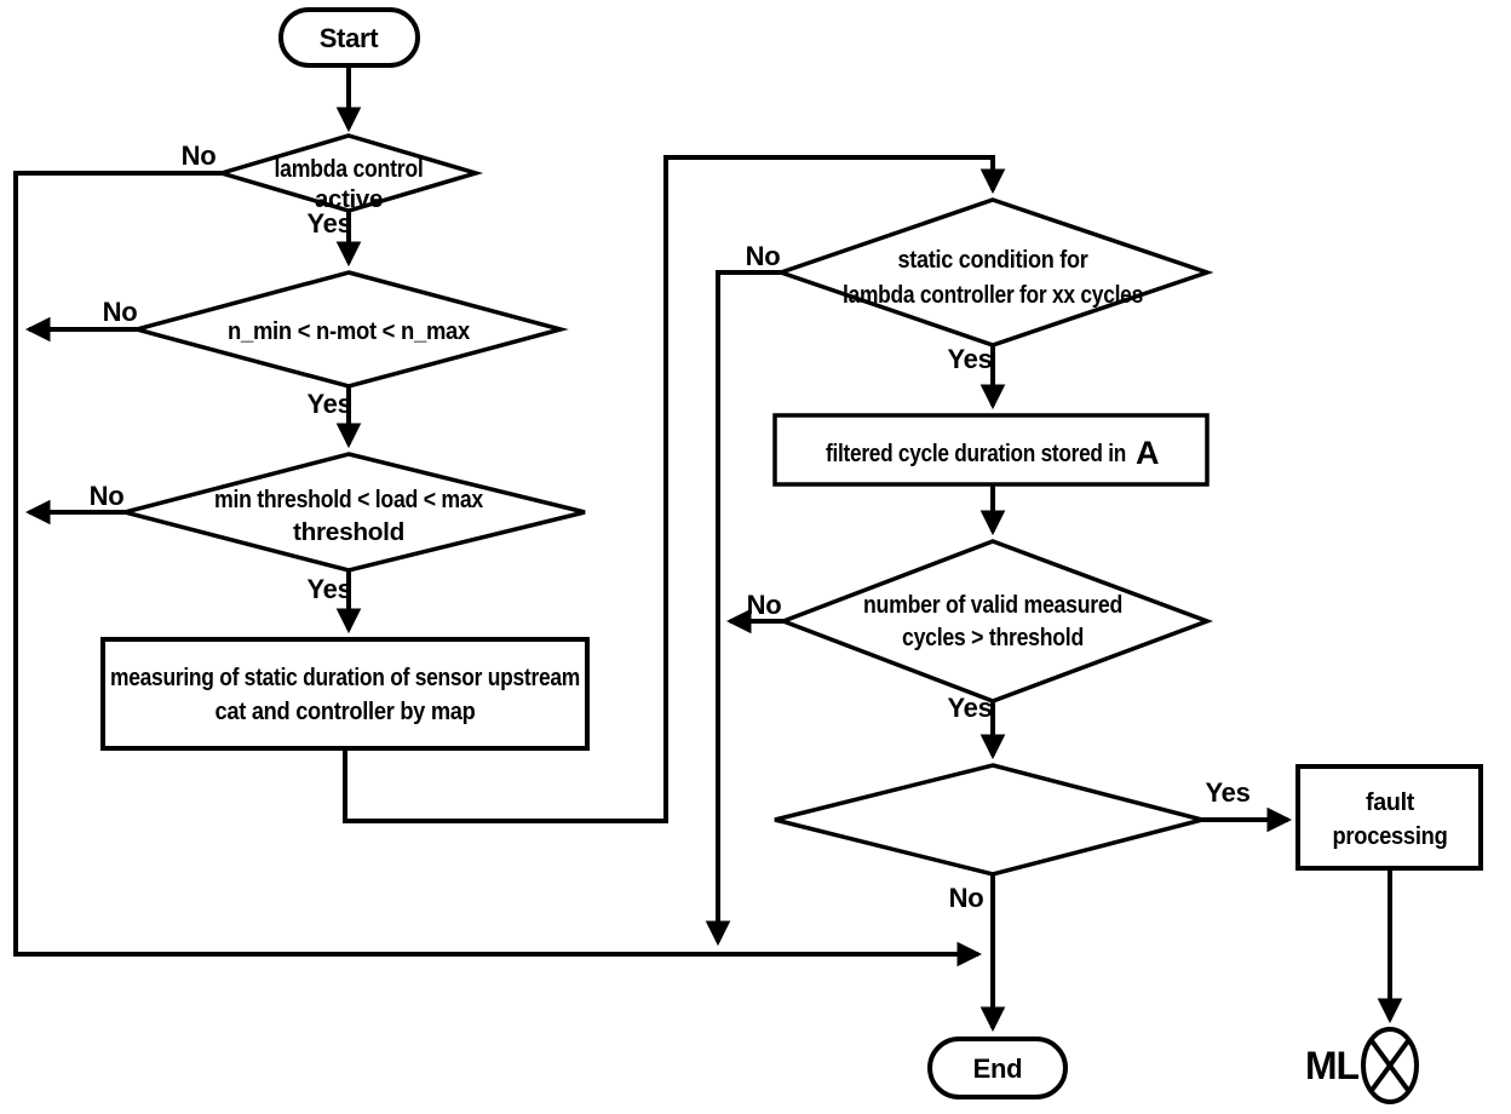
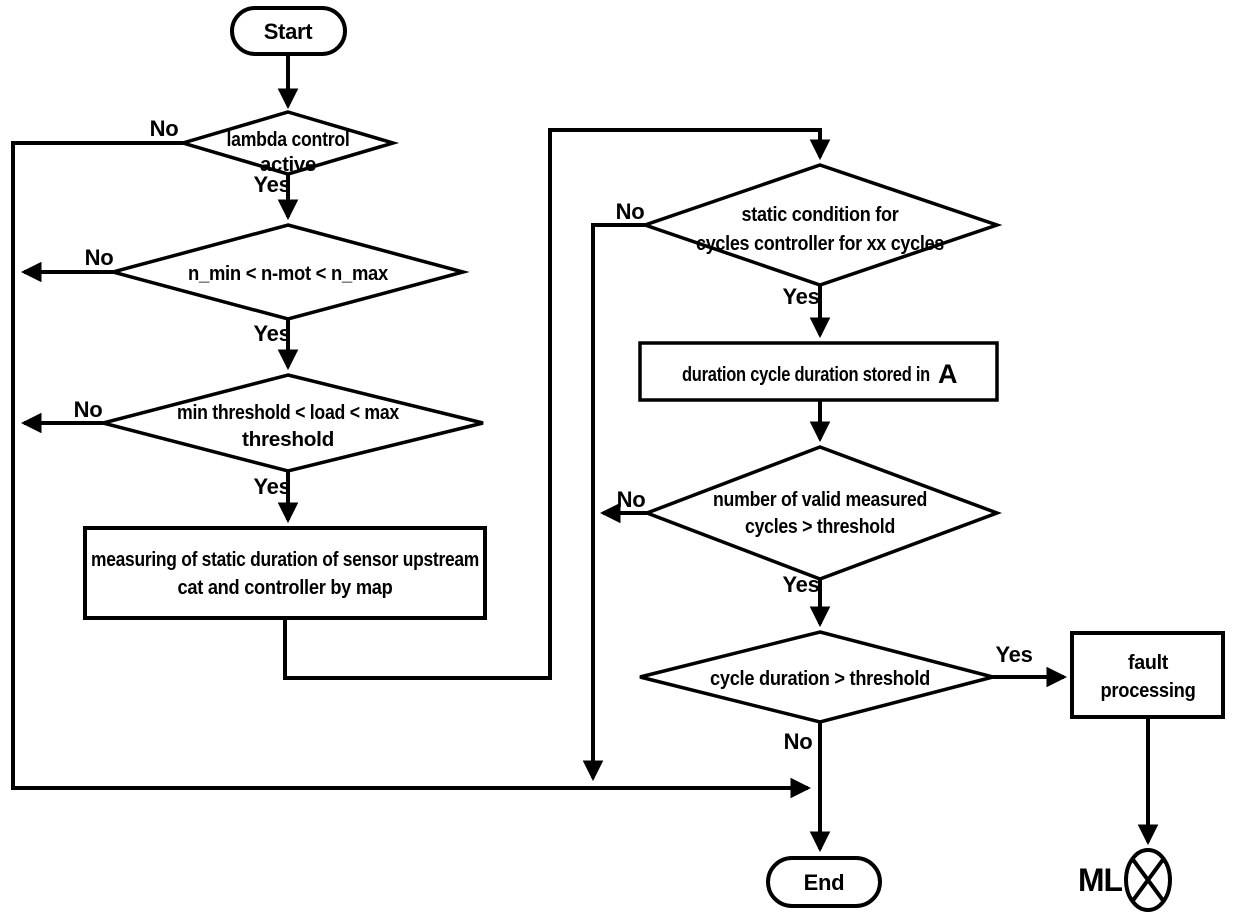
  Start
  lambda control
  active
  No
  Yes
  n_min < n-mot < n_max
  No
  Yes
  min threshold < load < max
  threshold
  No
  Yes
  measuring of static duration of sensor upstream
  cat and controller by map
  static condition for
- lambda controller for xx cycles
+ cycles controller for xx cycles
  No
  Yes
- filtered cycle duration stored in
+ duration cycle duration stored in
  A
  number of valid measured
  cycles > threshold
  No
  Yes
+ cycle duration > threshold
  Yes
  No
  fault
  processing
  End
  ML
